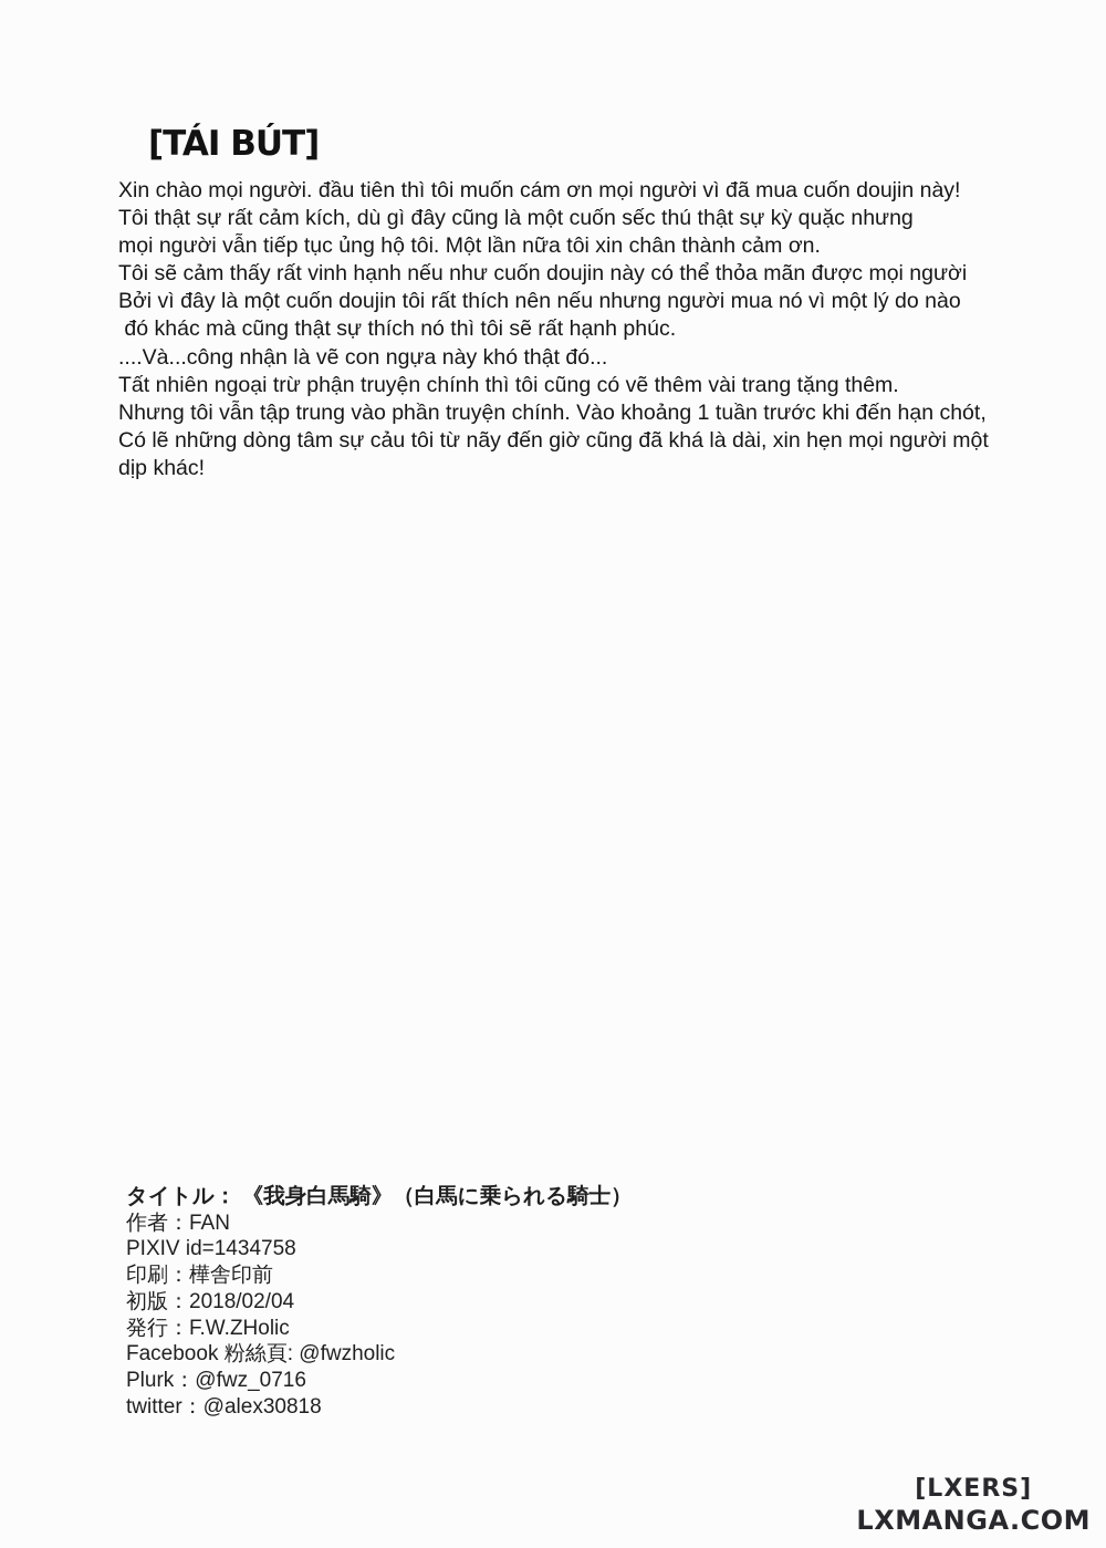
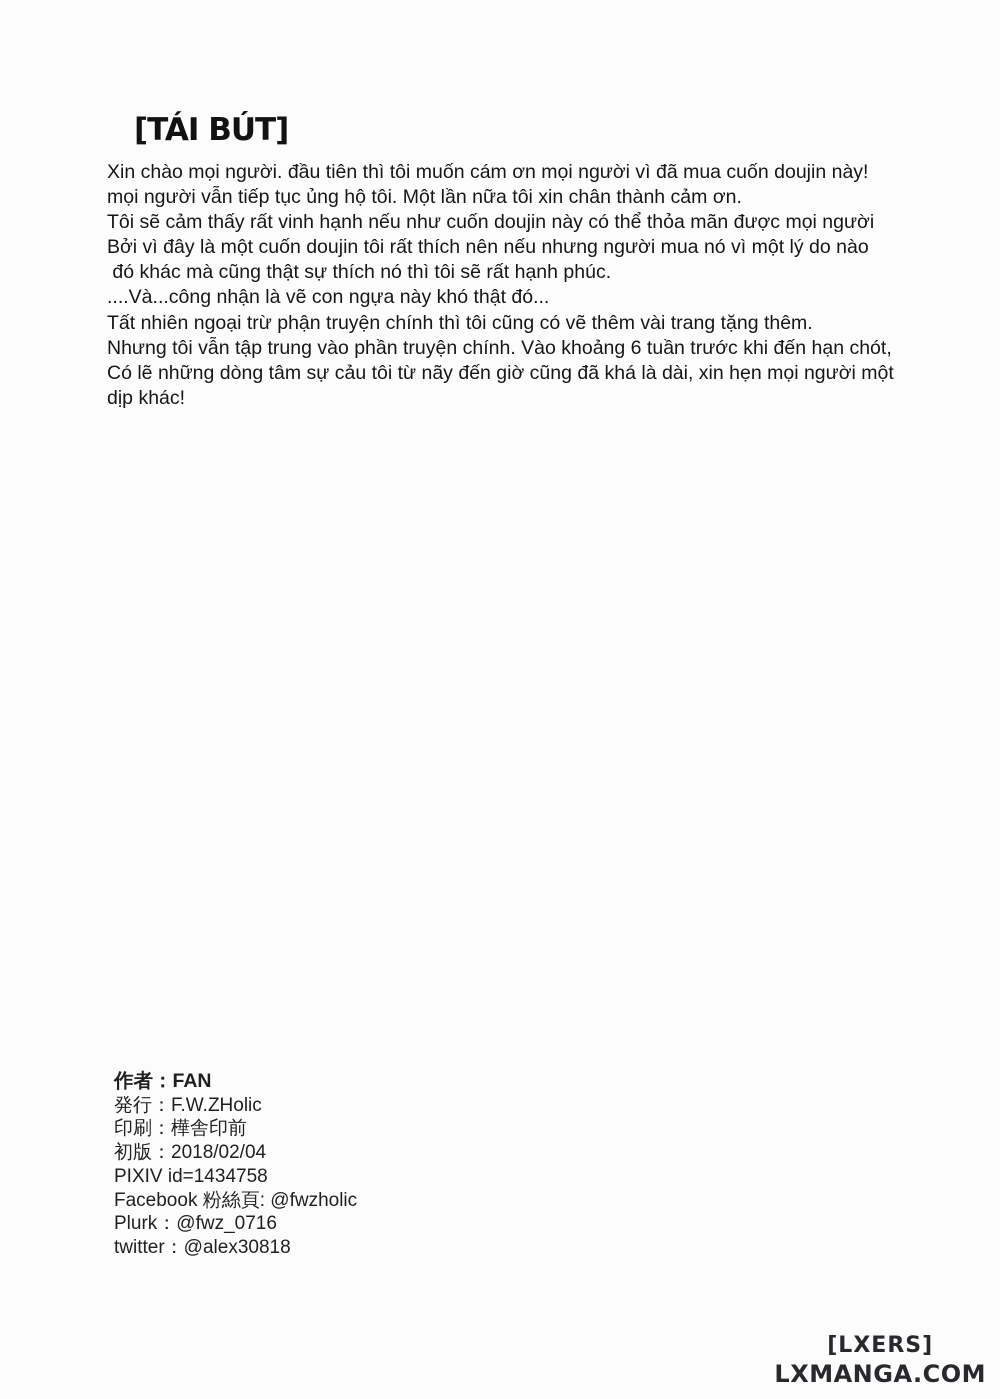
  [TÁI BÚT]
  Xin chào mọi người. đầu tiên thì tôi muốn cám ơn mọi người vì đã mua cuốn doujin này!
- Tôi thật sự rất cảm kích, dù gì đây cũng là một cuốn sếc thú thật sự kỳ quặc nhưng
  mọi người vẫn tiếp tục ủng hộ tôi. Một lần nữa tôi xin chân thành cảm ơn.
  Tôi sẽ cảm thấy rất vinh hạnh nếu như cuốn doujin này có thể thỏa mãn được mọi người
  Bởi vì đây là một cuốn doujin tôi rất thích nên nếu nhưng người mua nó vì một lý do nào
  đó khác mà cũng thật sự thích nó thì tôi sẽ rất hạnh phúc.
  ....Và...công nhận là vẽ con ngựa này khó thật đó...
  Tất nhiên ngoại trừ phận truyện chính thì tôi cũng có vẽ thêm vài trang tặng thêm.
- Nhưng tôi vẫn tập trung vào phần truyện chính. Vào khoảng 1 tuần trước khi đến hạn chót,
+ Nhưng tôi vẫn tập trung vào phần truyện chính. Vào khoảng 6 tuần trước khi đến hạn chót,
  Có lẽ những dòng tâm sự cảu tôi từ nãy đến giờ cũng đã khá là dài, xin hẹn mọi người một
  dịp khác!
- タイトル： 《我身白馬騎》（白馬に乗られる騎士）
  作者：FAN
- PIXIV id=1434758
+ 発行：F.W.ZHolic
  印刷：樺舎印前
  初版：2018/02/04
- 発行：F.W.ZHolic
+ PIXIV id=1434758
  Facebook 粉絲頁: @fwzholic
  Plurk：@fwz_0716
  twitter：@alex30818
  [LXERS]
  LXMANGA.COM
